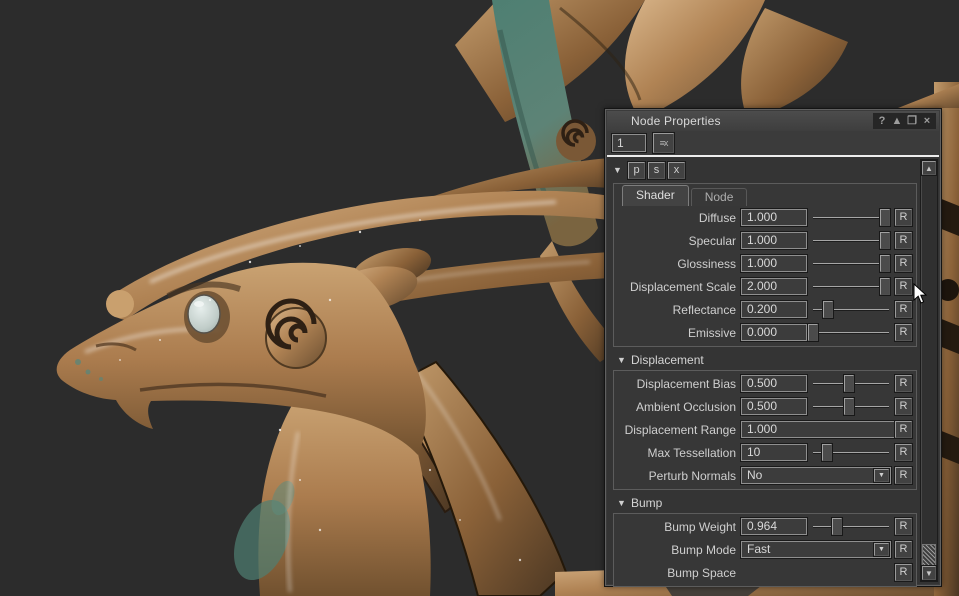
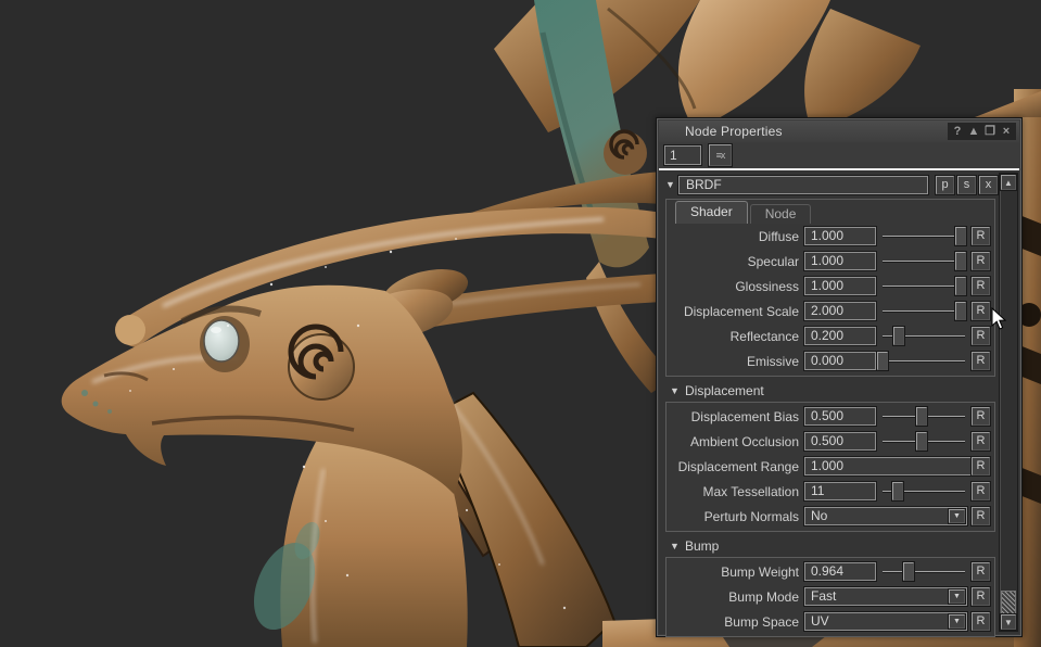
  Node Properties
  ?
  ▲
  ❐
  ×
  1
  ≡x
  ▼
+ BRDF
  p
  s
  x
  Shader
  Node
  Diffuse
  1.000
  R
  Specular
  1.000
  R
  Glossiness
  1.000
  R
  Displacement Scale
  2.000
  R
  Reflectance
  0.200
  R
  Emissive
  0.000
  R
  ▼
  Displacement
  Displacement Bias
  0.500
  R
  Ambient Occlusion
  0.500
  R
  Displacement Range
  1.000
  R
  Max Tessellation
- 10
+ 11
  R
  Perturb Normals
  No
  R
  ▼
  Bump
  Bump Weight
  0.964
  R
  Bump Mode
  Fast
  R
  Bump Space
+ UV
  R
  ▲
  ▼
